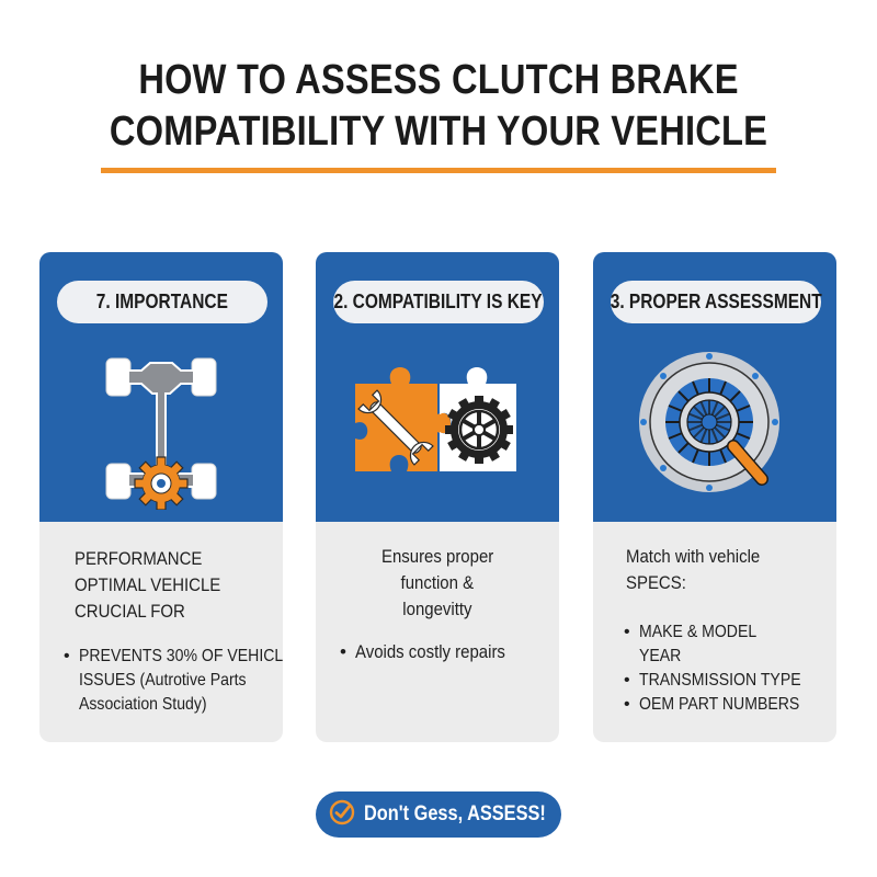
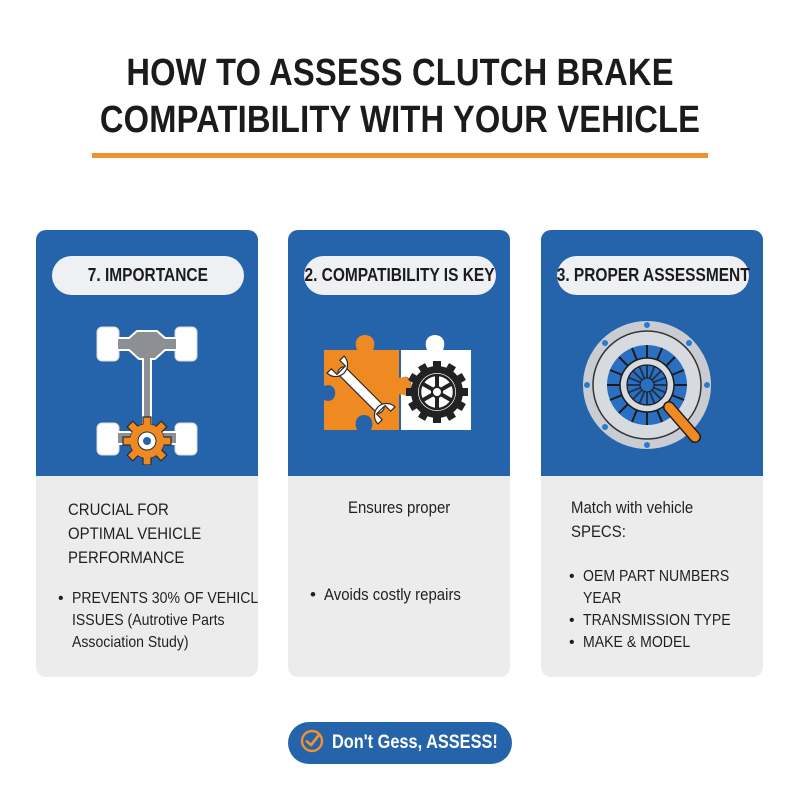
  HOW TO ASSESS CLUTCH BRAKE
  COMPATIBILITY WITH YOUR VEHICLE
  7. IMPORTANCE
- PERFORMANCE
+ CRUCIAL FOR
  OPTIMAL VEHICLE
- CRUCIAL FOR
+ PERFORMANCE
  •
  PREVENTS 30% OF VEHICL
  ISSUES (Autrotive Parts
  Association Study)
  2. COMPATIBILITY IS KEY
  Ensures proper
- function &
- longevitty
  •
  Avoids costly repairs
  3. PROPER ASSESSMENT
  Match with vehicle
  SPECS:
  •
- MAKE & MODEL
+ OEM PART NUMBERS
  YEAR
  •
  TRANSMISSION TYPE
  •
- OEM PART NUMBERS
+ MAKE & MODEL
  Don't Gess, ASSESS!
